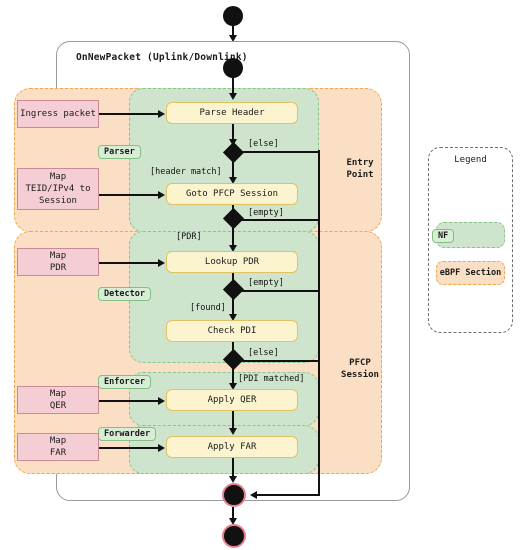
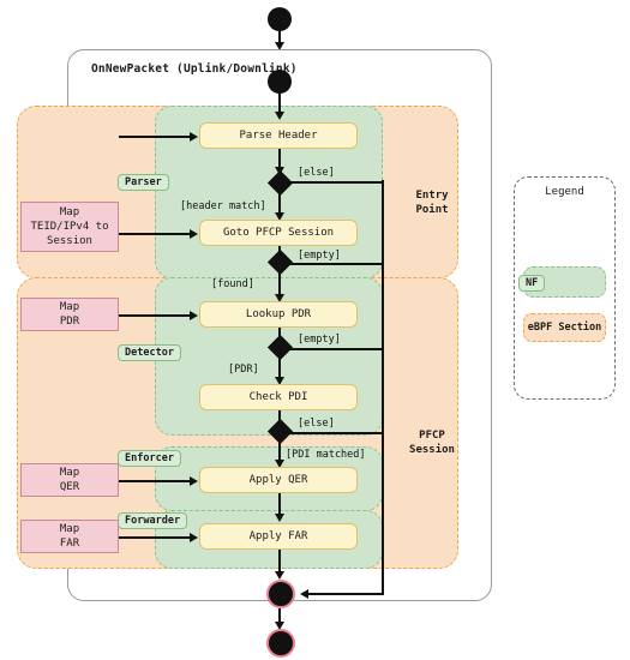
  OnNewPacket (Uplink/Downlik)
  Entry
  Point
  PFCP
  Session
  Parser
  Detector
  Enforcer
  Forwarder
  Parse Header
- Ingress packet
  [else]
  [header match]
  Goto PFCP Session
  Map
  TEID/IPv4 to
  Session
  [empty]
- [PDR]
+ [found]
  Lookup PDR
  Map
  PDR
  [empty]
- [found]
+ [PDR]
  Check PDI
  [else]
  [PDI matched]
  Apply QER
  Map
  QER
  Apply FAR
  Map
  FAR
  Legend
  NF
  eBPF Section
